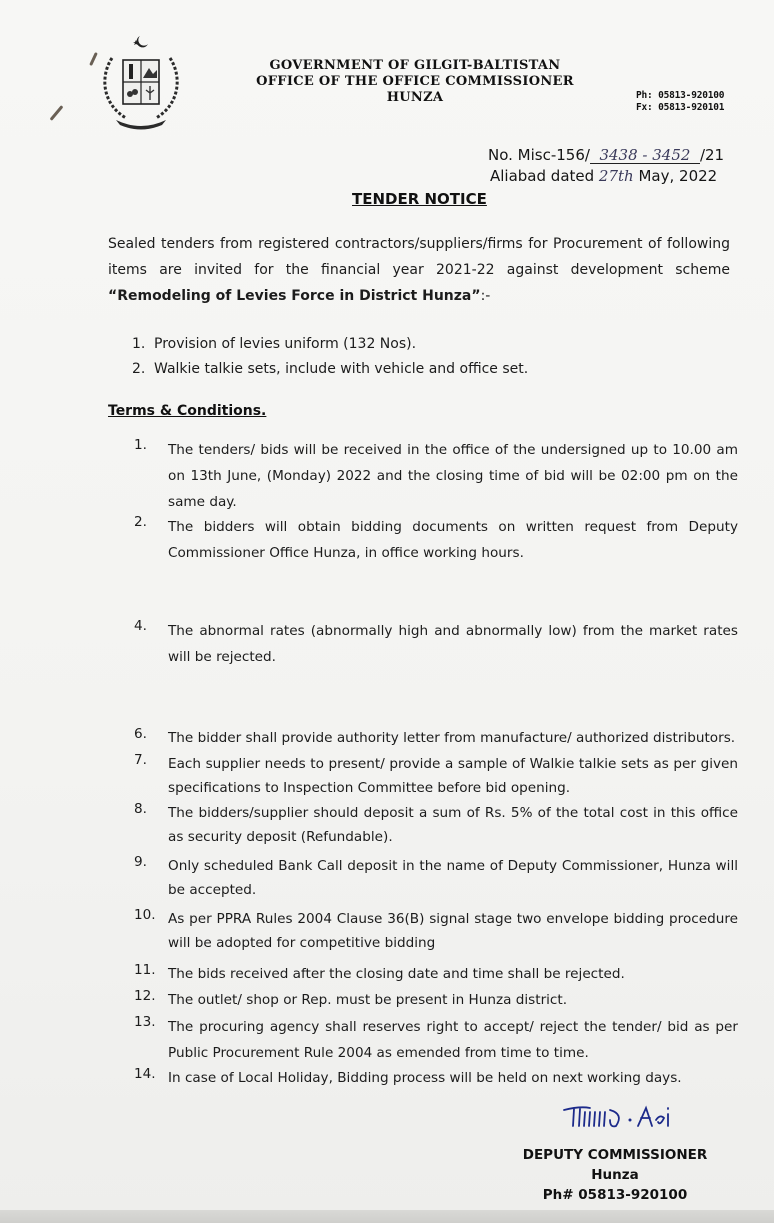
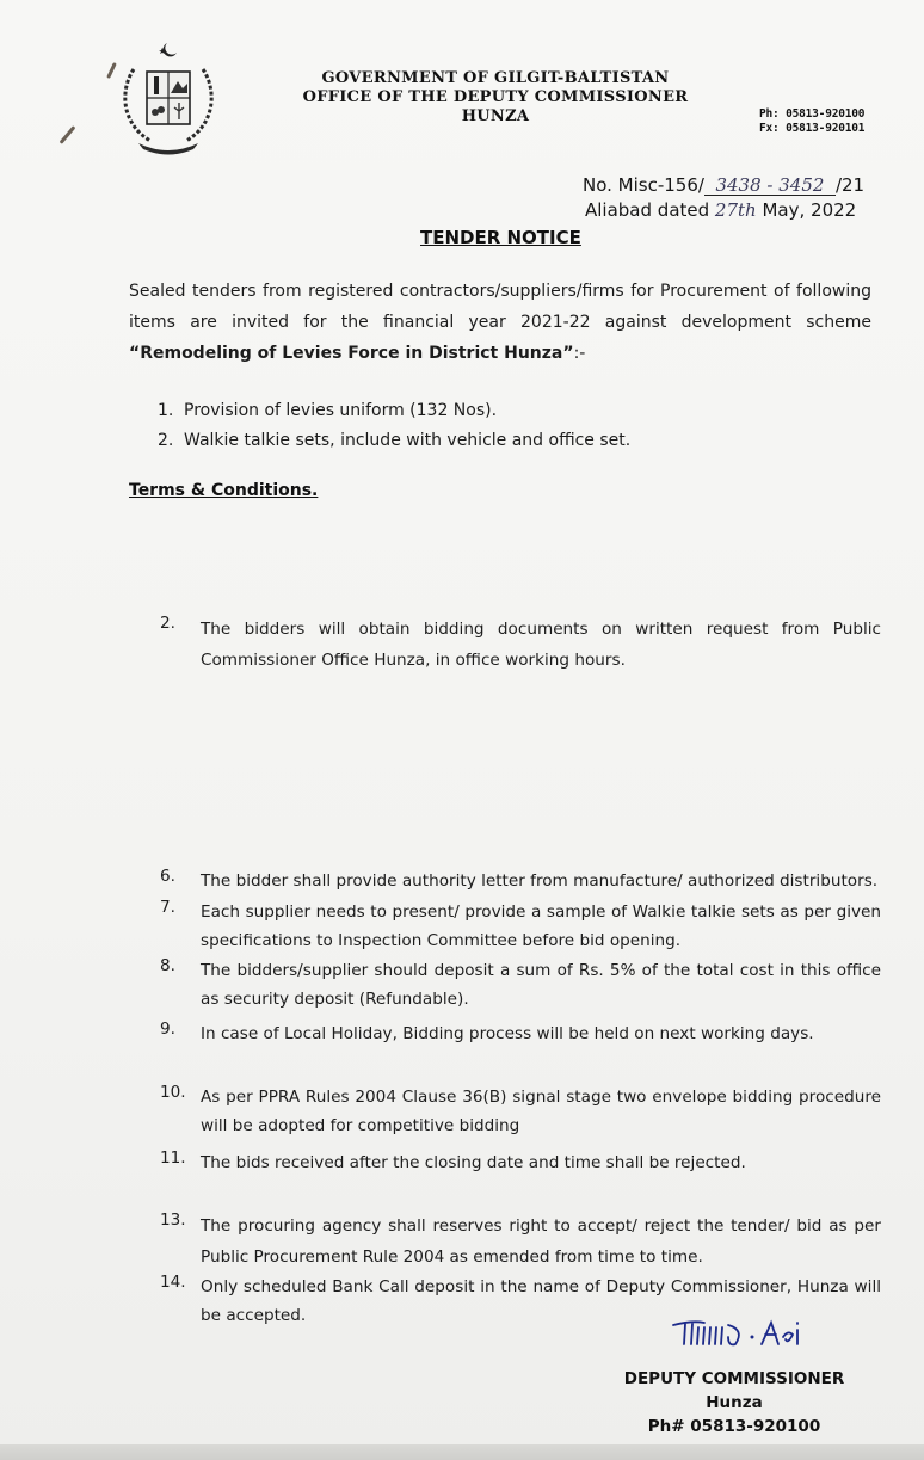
  GOVERNMENT OF GILGIT-BALTISTAN
- OFFICE OF THE OFFICE COMMISSIONER
+ OFFICE OF THE DEPUTY COMMISSIONER
  HUNZA
  Ph: 05813-920100
  Fx: 05813-920101
  No. Misc-156/ 3438 - 3452 /21
  Aliabad dated 27th May, 2022
  TENDER NOTICE
  Sealed tenders from registered contractors/suppliers/firms for Procurement of following items are invited for the financial year 2021-22 against development scheme “Remodeling of Levies Force in District Hunza”:-
  1. Provision of levies uniform (132 Nos).
  2. Walkie talkie sets, include with vehicle and office set.
  Terms & Conditions.
- 1.
- The tenders/ bids will be received in the office of the undersigned up to 10.00 am on 13th June, (Monday) 2022 and the closing time of bid will be 02:00 pm on the same day.
  2.
- The bidders will obtain bidding documents on written request from Deputy Commissioner Office Hunza, in office working hours.
+ The bidders will obtain bidding documents on written request from Public Commissioner Office Hunza, in office working hours.
- 4.
- The abnormal rates (abnormally high and abnormally low) from the market rates will be rejected.
  6.
  The bidder shall provide authority letter from manufacture/ authorized distributors.
  7.
  Each supplier needs to present/ provide a sample of Walkie talkie sets as per given specifications to Inspection Committee before bid opening.
  8.
  The bidders/supplier should deposit a sum of Rs. 5% of the total cost in this office as security deposit (Refundable).
  9.
- Only scheduled Bank Call deposit in the name of Deputy Commissioner, Hunza will be accepted.
+ In case of Local Holiday, Bidding process will be held on next working days.
  10.
  As per PPRA Rules 2004 Clause 36(B) signal stage two envelope bidding procedure will be adopted for competitive bidding
  11.
  The bids received after the closing date and time shall be rejected.
- 12.
- The outlet/ shop or Rep. must be present in Hunza district.
  13.
  The procuring agency shall reserves right to accept/ reject the tender/ bid as per Public Procurement Rule 2004 as emended from time to time.
  14.
- In case of Local Holiday, Bidding process will be held on next working days.
+ Only scheduled Bank Call deposit in the name of Deputy Commissioner, Hunza will be accepted.
  DEPUTY COMMISSIONER
  Hunza
  Ph# 05813-920100
